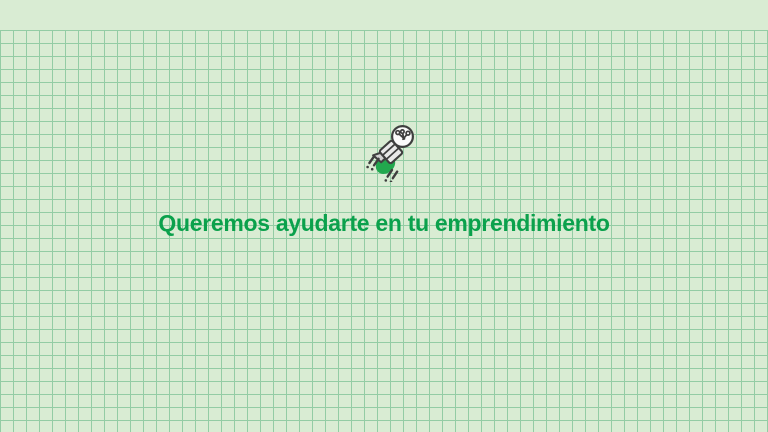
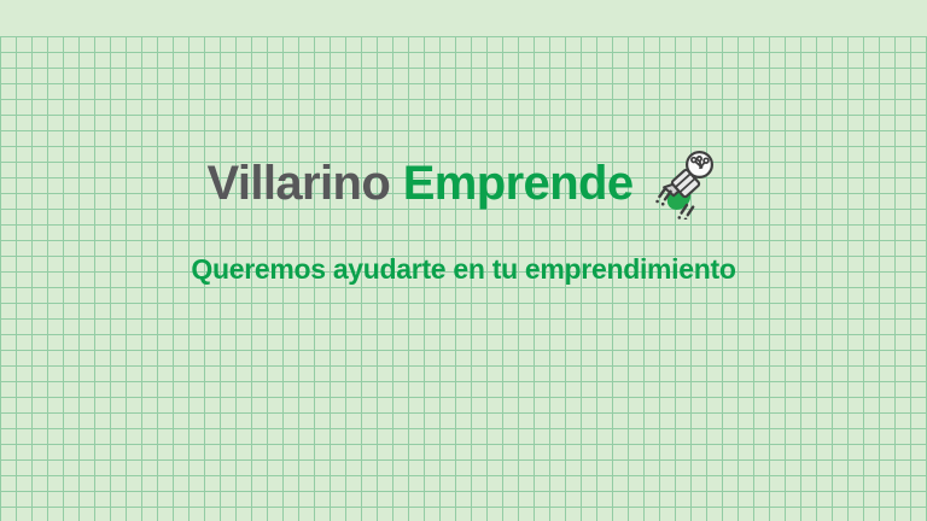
+ Villarino
+ Emprende
  Queremos ayudarte en tu emprendimiento
